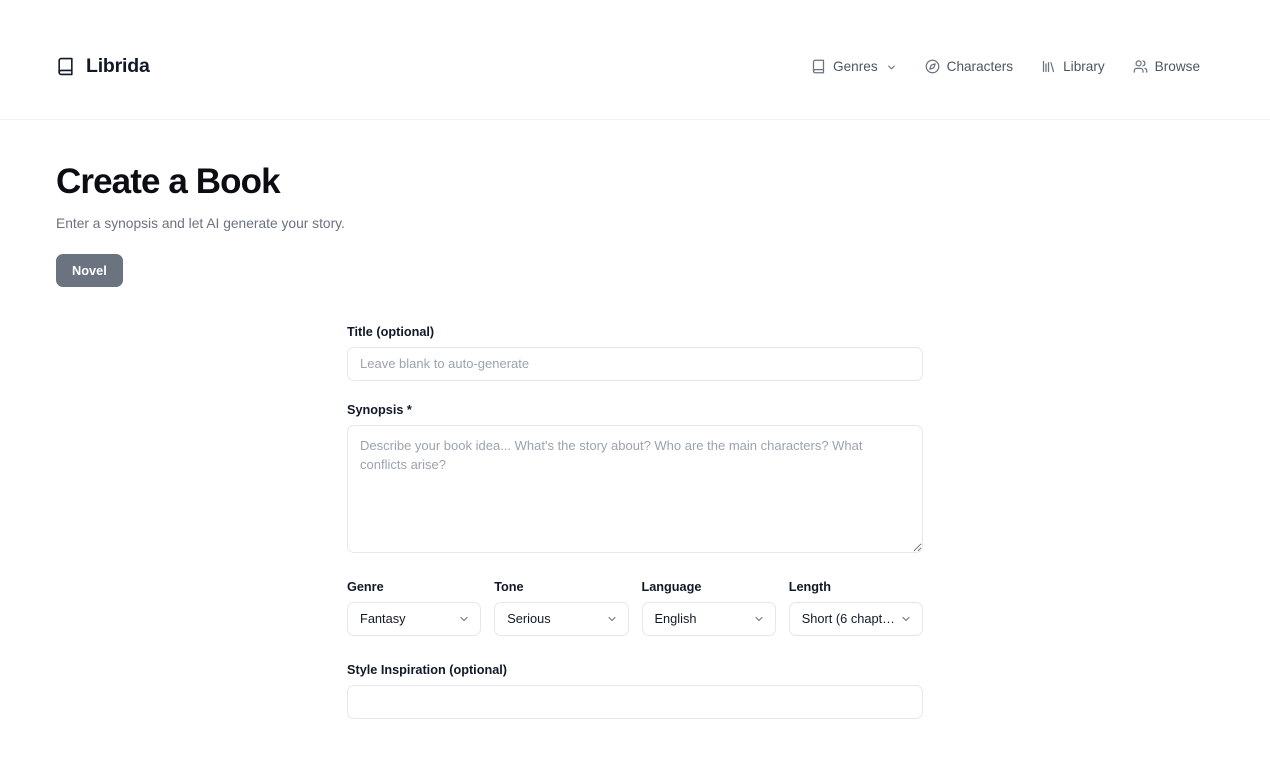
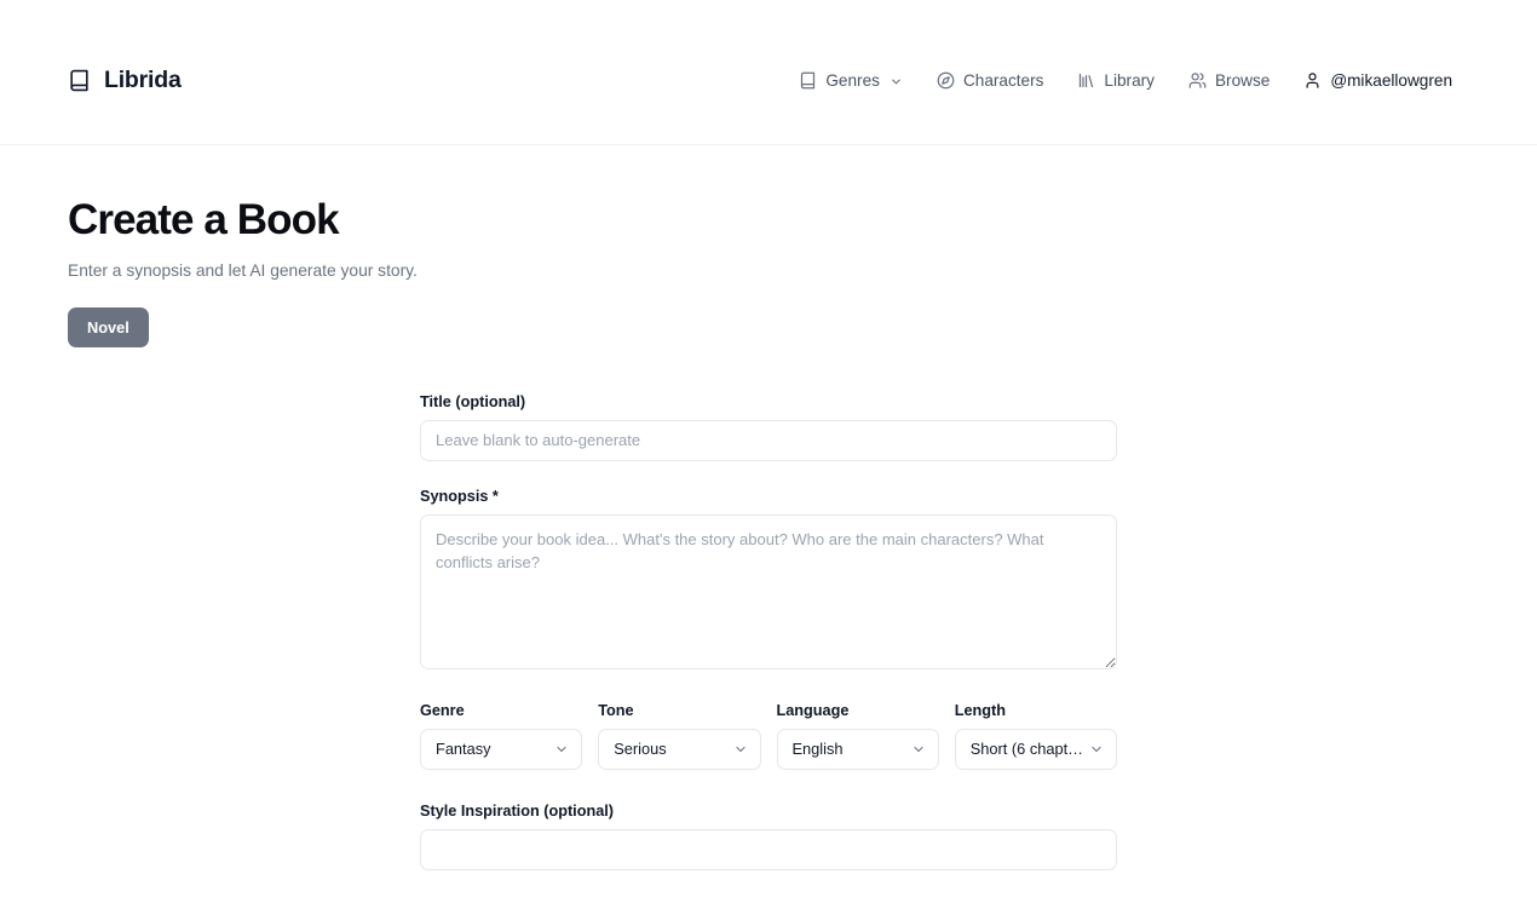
  Librida
  Genres
  Characters
  Library
  Browse
+ @mikaellowgren
  Create a Book
  Enter a synopsis and let AI generate your story.
  Novel
  Title (optional)
  Leave blank to auto-generate
  Synopsis *
  Genre
  Fantasy
  Tone
  Serious
  Language
  English
  Length
  Short (6 chapter
  Style Inspiration (optional)
